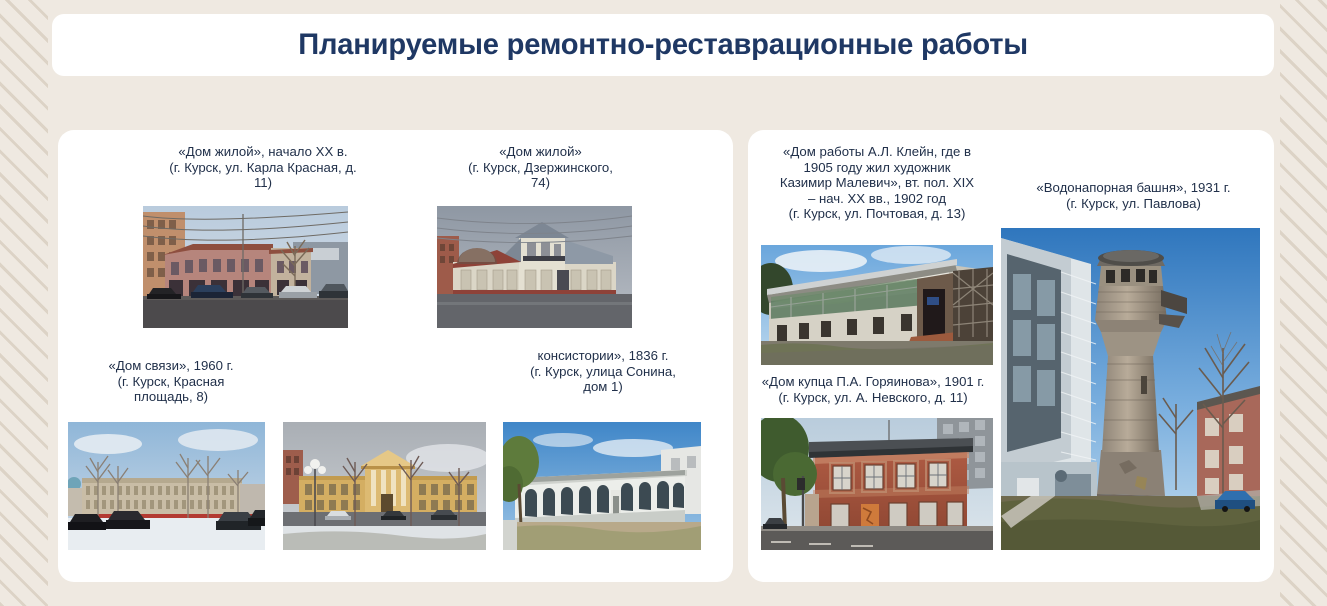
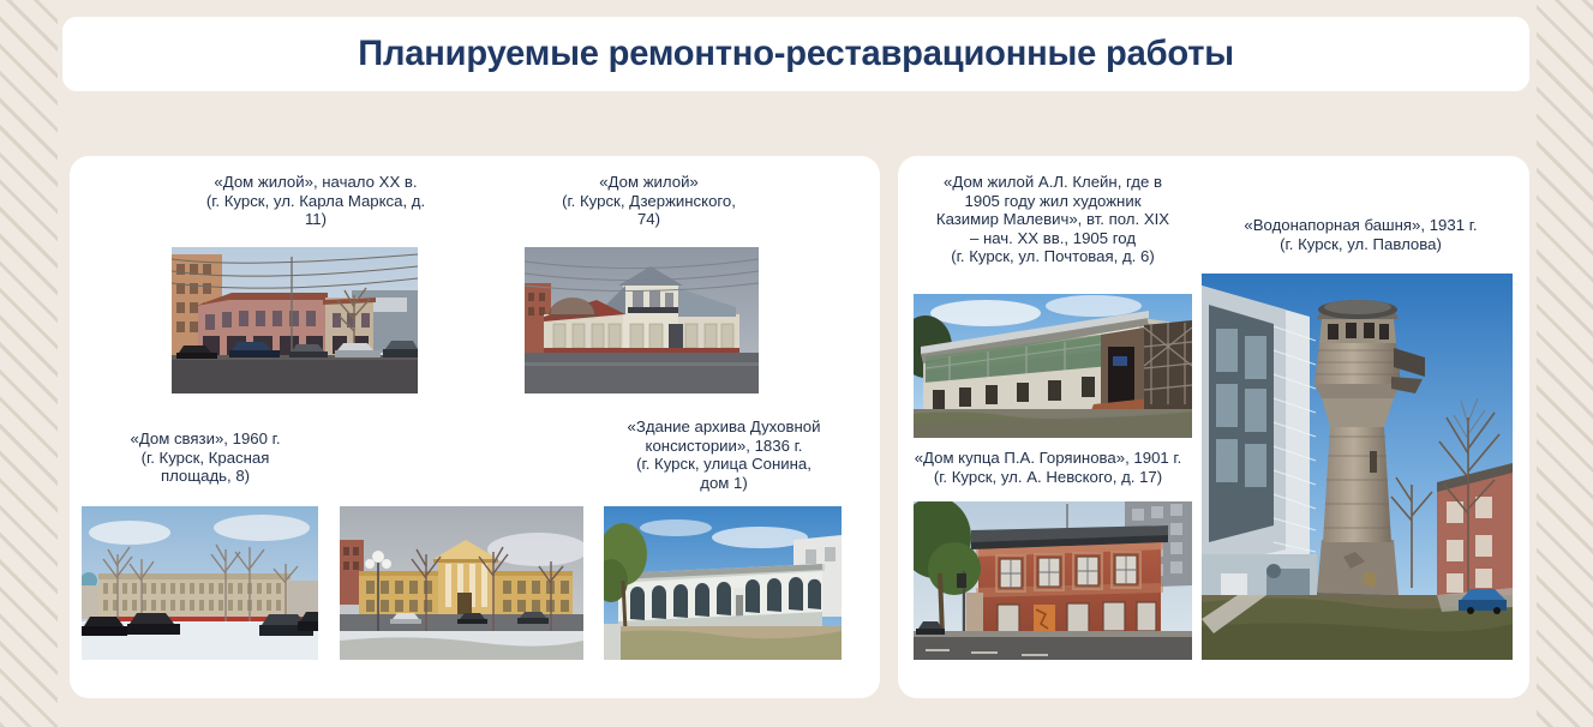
  Планируемые ремонтно-реставрационные работы
  «Дом жилой», начало XX в.
- (г. Курск, ул. Карла Красная, д.
+ (г. Курск, ул. Карла Маркса, д.
  11)
  «Дом жилой»
  (г. Курск, Дзержинского,
  74)
  «Дом связи», 1960 г.
  (г. Курск, Красная
  площадь, 8)
+ «Здание архива Духовной
  консистории», 1836 г.
  (г. Курск, улица Сонина,
  дом 1)
- «Дом работы А.Л. Клейн, где в
+ «Дом жилой А.Л. Клейн, где в
  1905 году жил художник
  Казимир Малевич», вт. пол. XIX
- – нач. XX вв., 1902 год
+ – нач. XX вв., 1905 год
- (г. Курск, ул. Почтовая, д. 13)
+ (г. Курск, ул. Почтовая, д. 6)
  «Водонапорная башня», 1931 г.
  (г. Курск, ул. Павлова)
  «Дом купца П.А. Горяинова», 1901 г.
- (г. Курск, ул. А. Невского, д. 11)
+ (г. Курск, ул. А. Невского, д. 17)
